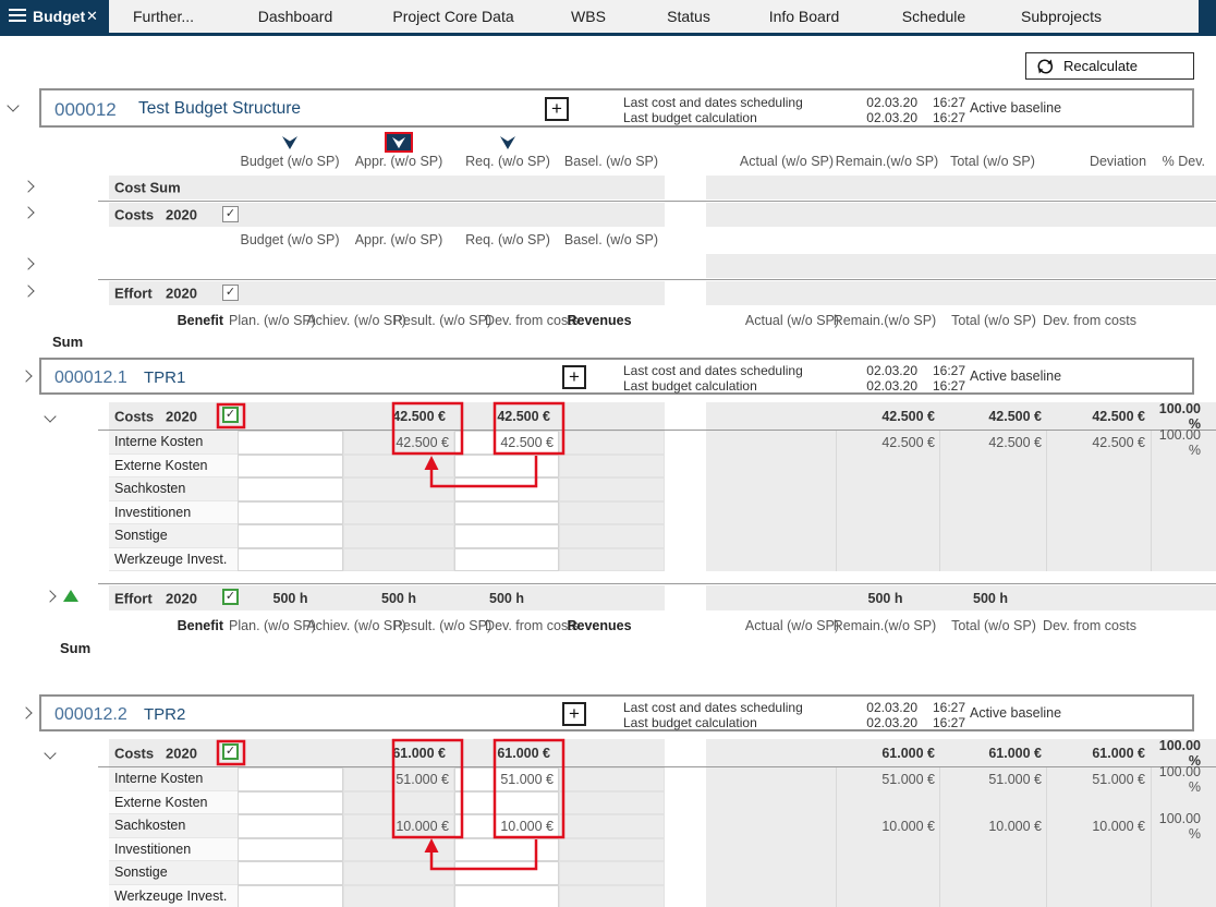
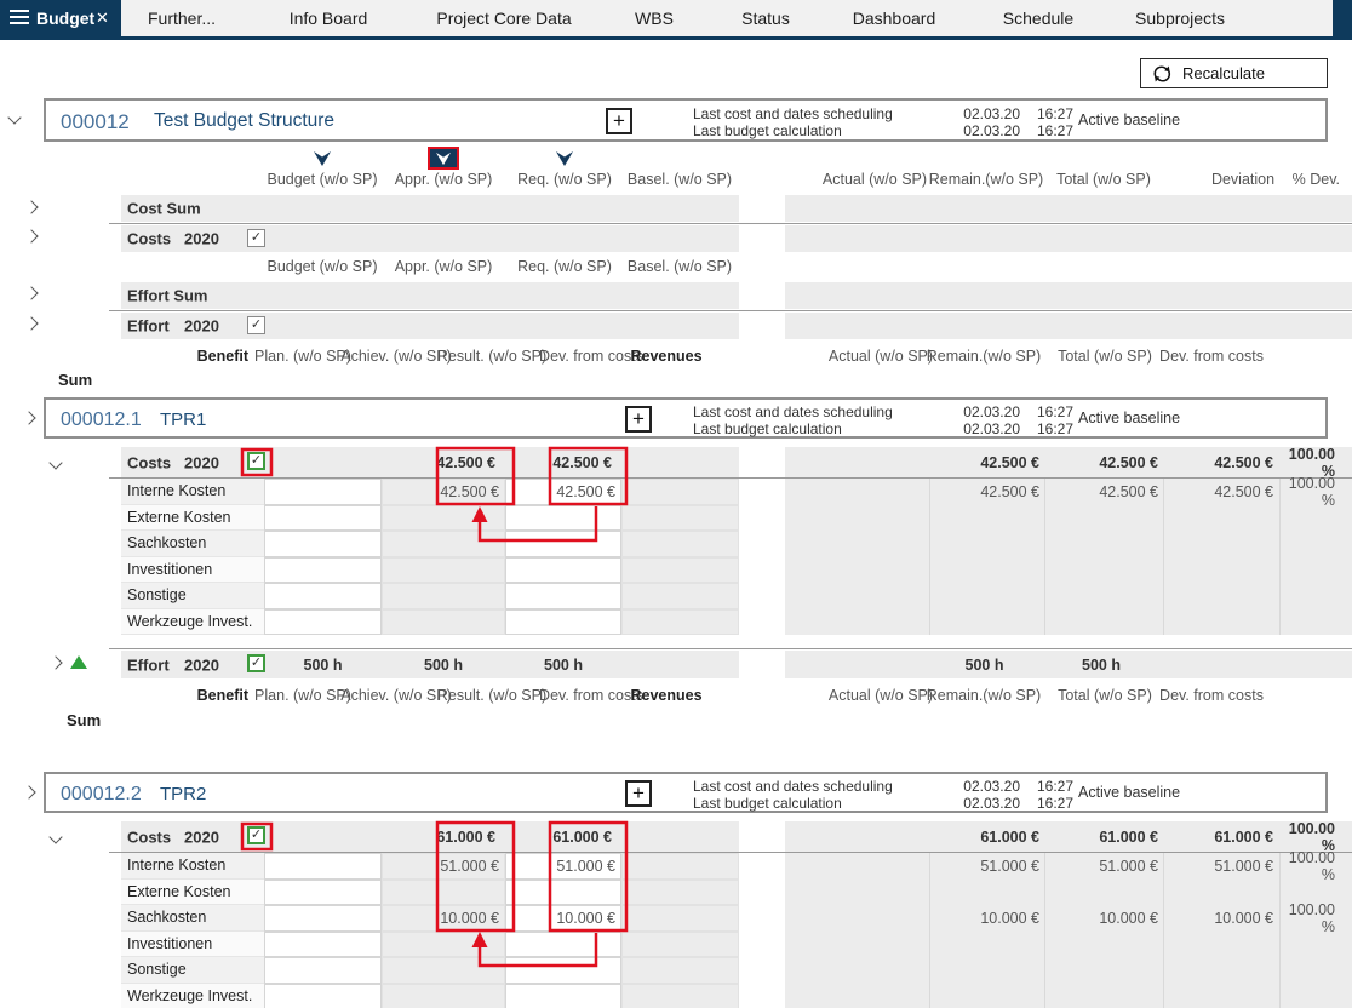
  Budget
  ✕
  Further...
- Dashboard
+ Info Board
  Project Core Data
  WBS
  Status
- Info Board
+ Dashboard
  Schedule
  Subprojects
  Recalculate
  000012
  Test Budget Structure
  +
  Last cost and dates scheduling
  Last budget calculation
  02.03.20
  16:27
  02.03.20
  16:27
  Active baseline
  Budget (w/o SP)
  Appr. (w/o SP)
  Req. (w/o SP)
  Basel. (w/o SP)
  Actual (w/o SP)
  Remain.(w/o SP)
  Total (w/o SP)
  Deviation
  % Dev.
  Cost Sum
  Costs
  2020
  ✓
  Budget (w/o SP)
  Appr. (w/o SP)
  Req. (w/o SP)
  Basel. (w/o SP)
+ Effort Sum
  Effort
  2020
  ✓
  Benefit
  Plan. (w/o SP)
  Achiev. (w/o SP)
  Result. (w/o SP)
  Dev. from costs
  Revenues
  Actual (w/o SP)
  Remain.(w/o SP)
  Total (w/o SP)
  Dev. from costs
  Sum
  000012.1
  TPR1
  +
  Last cost and dates scheduling
  Last budget calculation
  02.03.20
  16:27
  02.03.20
  16:27
  Active baseline
  Costs
  2020
  ✓
  42.500 €
  42.500 €
  42.500 €
  42.500 €
  42.500 €
  100.00 %
  Interne Kosten
  42.500 €
  42.500 €
  42.500 €
  42.500 €
  42.500 €
  100.00 %
  Externe Kosten
  Sachkosten
  Investitionen
  Sonstige
  Werkzeuge Invest.
  Effort
  2020
  ✓
  500 h
  500 h
  500 h
  500 h
  500 h
  Benefit
  Plan. (w/o SP)
  Achiev. (w/o SP)
  Result. (w/o SP)
  Dev. from costs
  Revenues
  Actual (w/o SP)
  Remain.(w/o SP)
  Total (w/o SP)
  Dev. from costs
  Sum
  000012.2
  TPR2
  +
  Last cost and dates scheduling
  Last budget calculation
  02.03.20
  16:27
  02.03.20
  16:27
  Active baseline
  Costs
  2020
  ✓
  61.000 €
  61.000 €
  61.000 €
  61.000 €
  61.000 €
  100.00 %
  Interne Kosten
  51.000 €
  51.000 €
  51.000 €
  51.000 €
  51.000 €
  100.00 %
  Externe Kosten
  Sachkosten
  10.000 €
  10.000 €
  10.000 €
  10.000 €
  10.000 €
  100.00 %
  Investitionen
  Sonstige
  Werkzeuge Invest.
